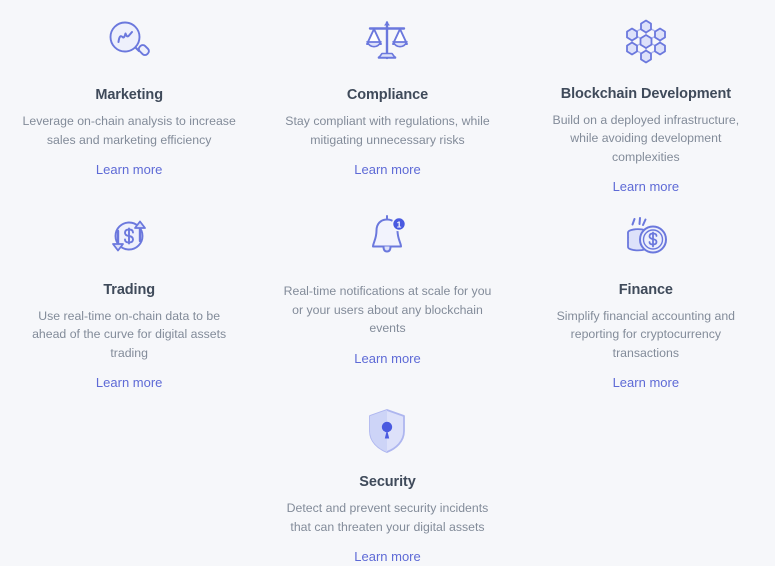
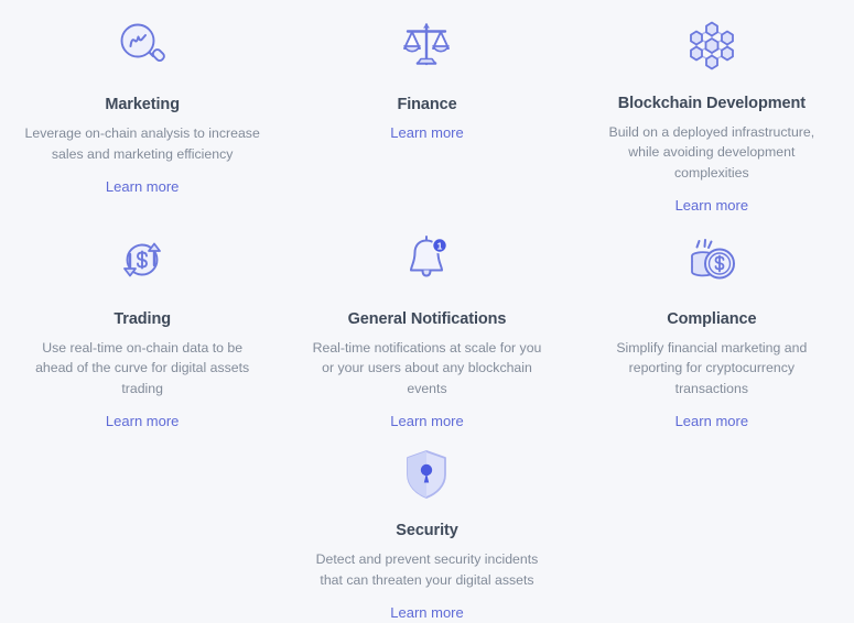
  Marketing
  Leverage on-chain analysis to increase sales and marketing efficiency
  Learn more
- Compliance
+ Finance
- Stay compliant with regulations, while mitigating unnecessary risks
  Learn more
  Blockchain Development
  Build on a deployed infrastructure, while avoiding development complexities
  Learn more
  Trading
  Use real-time on-chain data to be ahead of the curve for digital assets trading
  Learn more
  1
+ General Notifications
  Real-time notifications at scale for you or your users about any blockchain events
  Learn more
- Finance
+ Compliance
- Simplify financial accounting and reporting for cryptocurrency transactions
+ Simplify financial marketing and reporting for cryptocurrency transactions
  Learn more
  Security
  Detect and prevent security incidents that can threaten your digital assets
  Learn more
